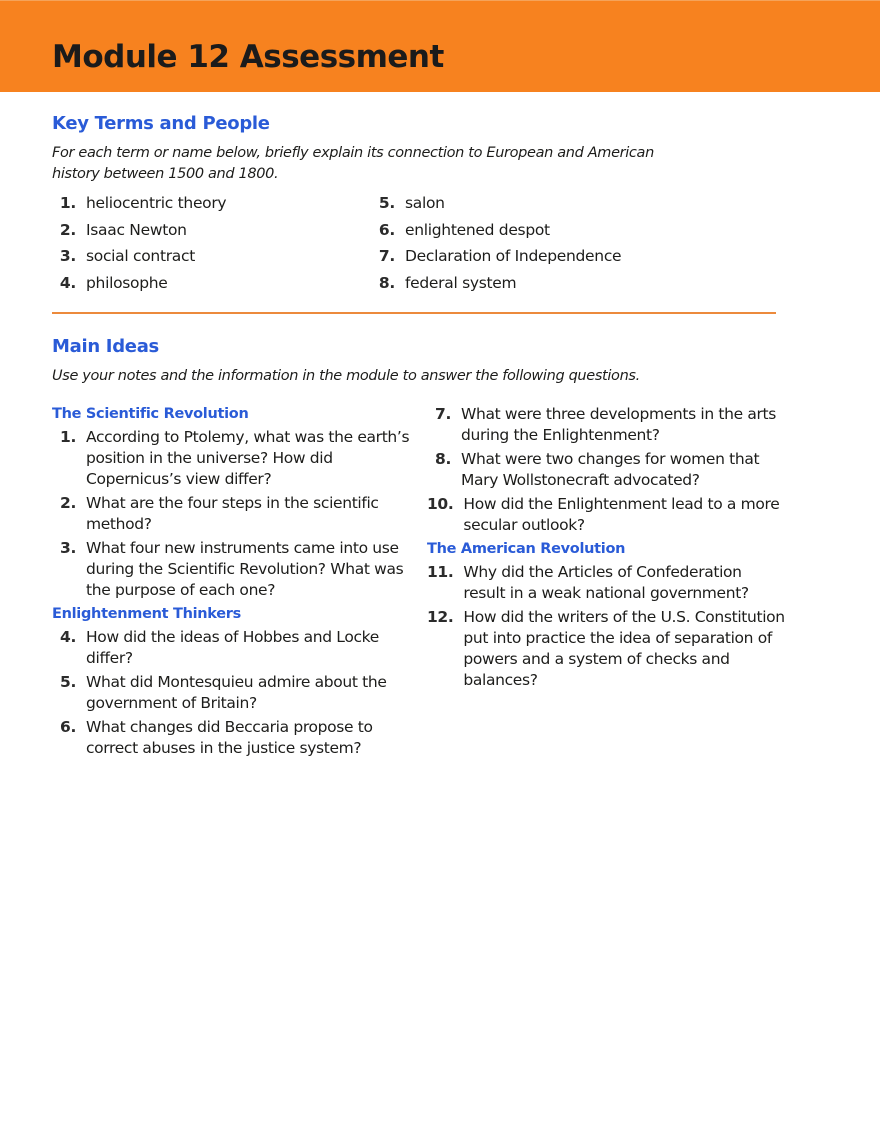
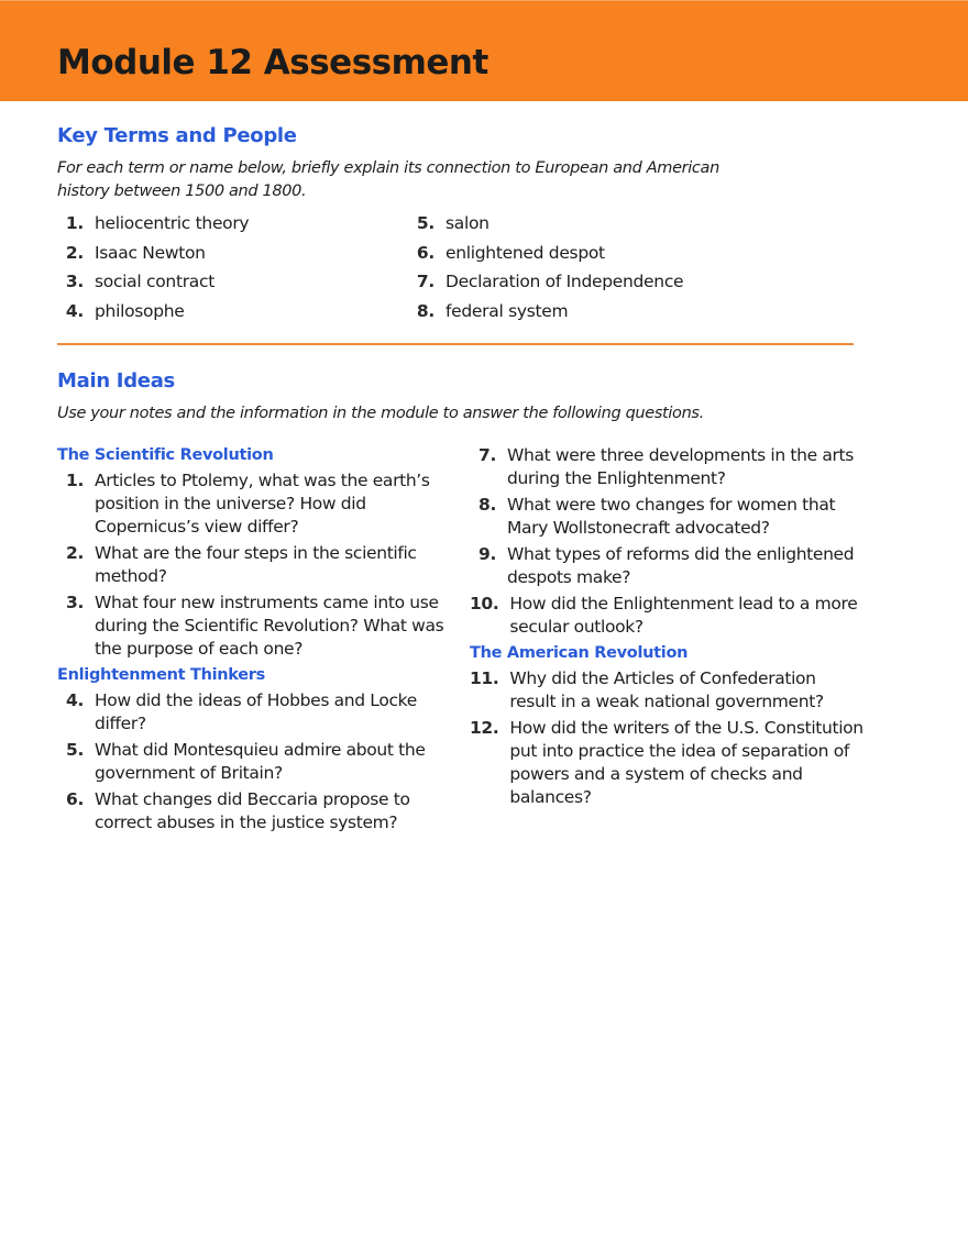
  Module 12 Assessment
  Key Terms and People
  For each term or name below, briefly explain its connection to European and American
  history between 1500 and 1800.
  1.
  heliocentric theory
  2.
  Isaac Newton
  3.
  social contract
  4.
  philosophe
  5.
  salon
  6.
  enlightened despot
  7.
  Declaration of Independence
  8.
  federal system
  Main Ideas
  Use your notes and the information in the module to answer the following questions.
  The Scientific Revolution
  1.
- According to Ptolemy, what was the earth’s position in the universe? How did Copernicus’s view differ?
+ Articles to Ptolemy, what was the earth’s position in the universe? How did Copernicus’s view differ?
  2.
  What are the four steps in the scientific method?
  3.
  What four new instruments came into use during the Scientific Revolution? What was the purpose of each one?
  Enlightenment Thinkers
  4.
  How did the ideas of Hobbes and Locke differ?
  5.
  What did Montesquieu admire about the government of Britain?
  6.
  What changes did Beccaria propose to correct abuses in the justice system?
  7.
  What were three developments in the arts during the Enlightenment?
  8.
  What were two changes for women that Mary Wollstonecraft advocated?
+ 9.
+ What types of reforms did the enlightened despots make?
  10.
  How did the Enlightenment lead to a more secular outlook?
  The American Revolution
  11.
  Why did the Articles of Confederation result in a weak national government?
  12.
  How did the writers of the U.S. Constitution put into practice the idea of separation of powers and a system of checks and balances?
